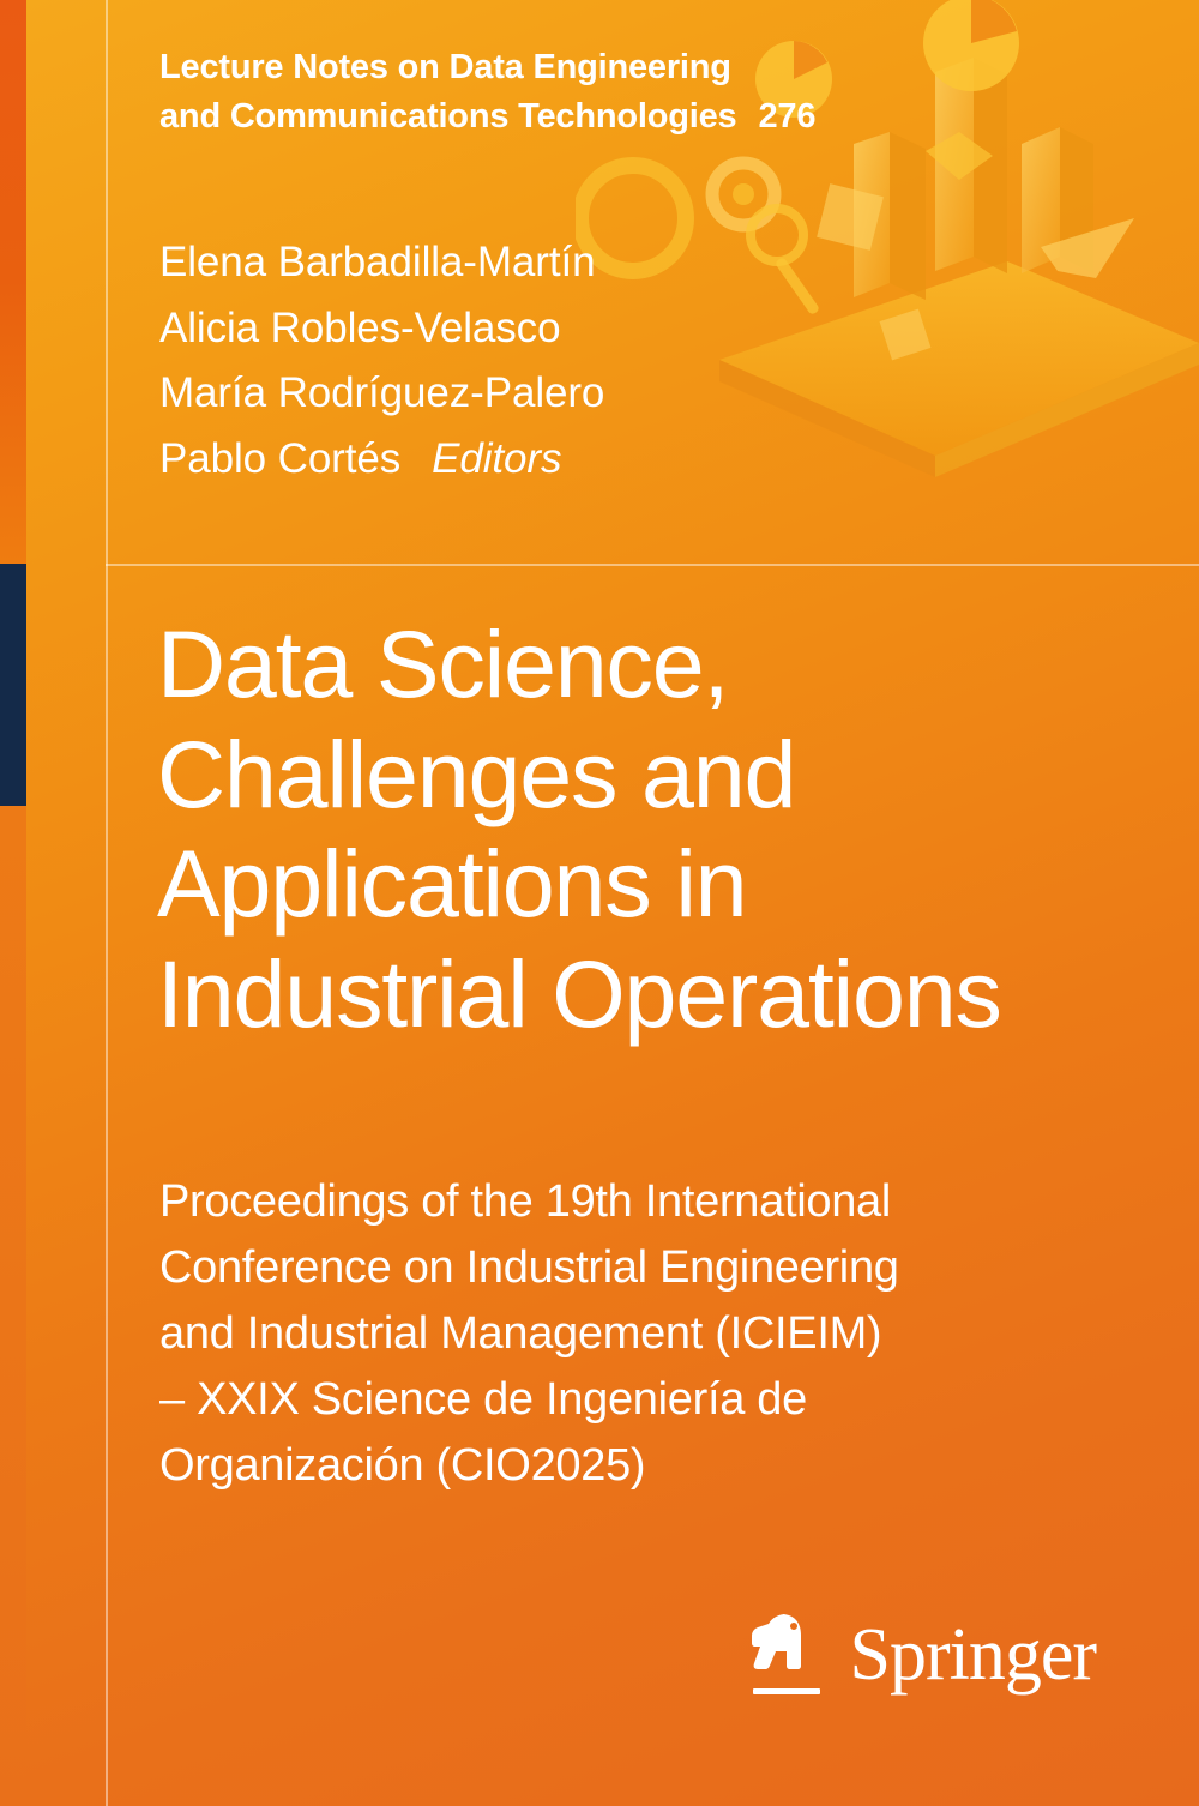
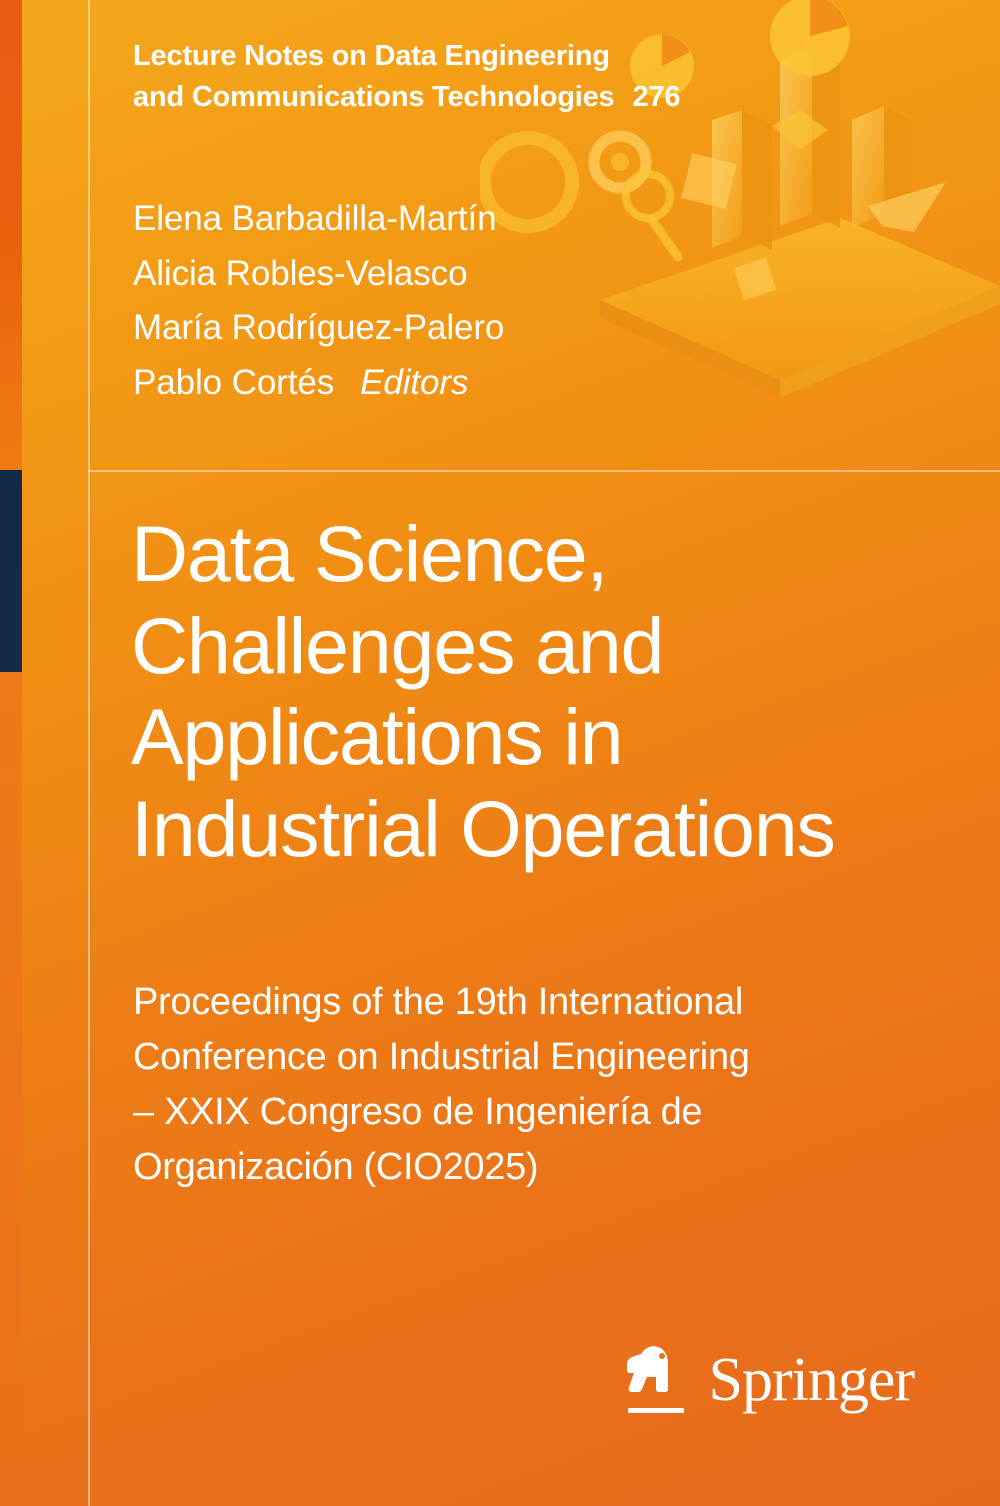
  Lecture Notes on Data Engineering
  and Communications Technologies 276
  Elena Barbadilla-Martín
  Alicia Robles-Velasco
  María Rodríguez-Palero
  Pablo Cortés Editors
  Data Science,
  Challenges and
  Applications in
  Industrial Operations
  Proceedings of the 19th International
  Conference on Industrial Engineering
- and Industrial Management (ICIEIM)
- – XXIX Science de Ingeniería de
+ – XXIX Congreso de Ingeniería de
  Organización (CIO2025)
  Springer
